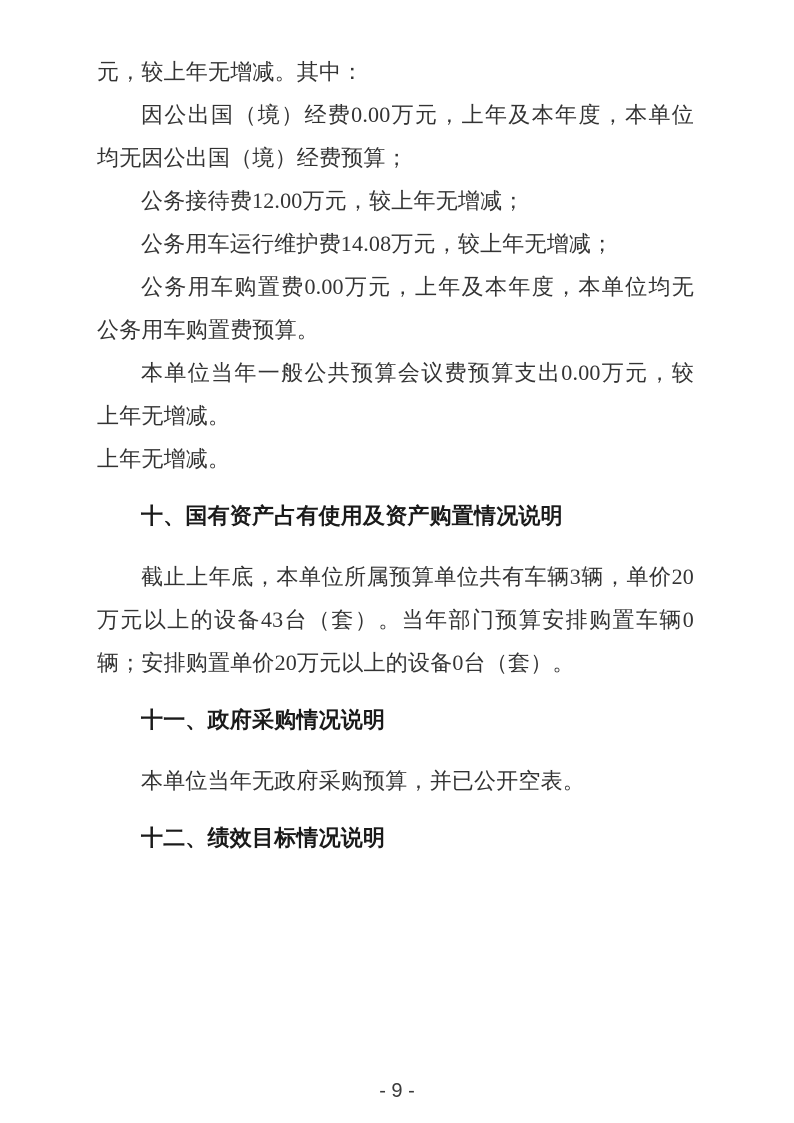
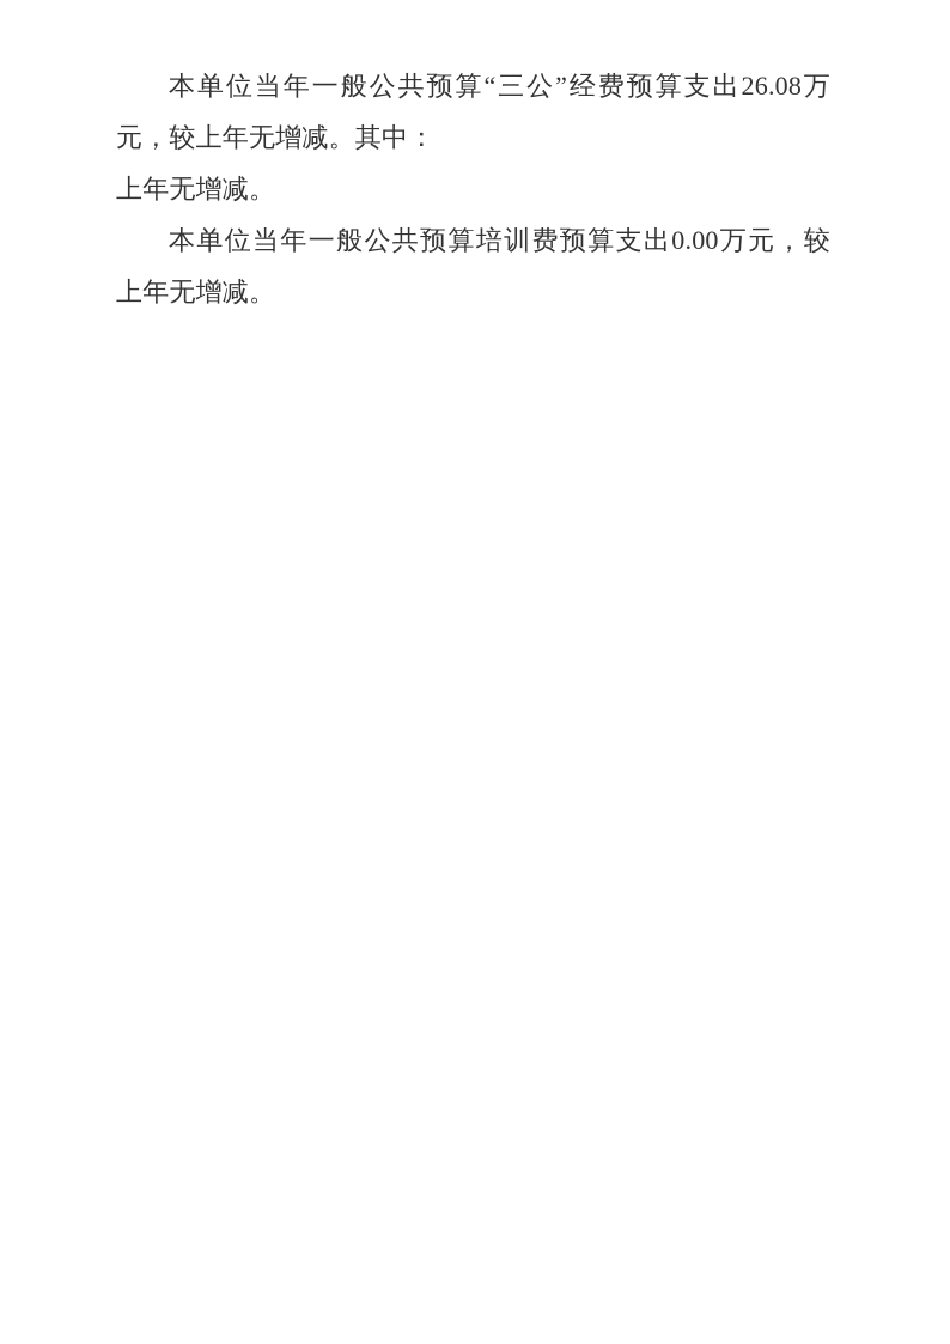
+ 本单位当年一般公共预算“三公”经费预算支出26.08万
  元，较上年无增减。其中：
- 因公出国（境）经费0.00万元，上年及本年度，本单位
- 均无因公出国（境）经费预算；
- 公务接待费12.00万元，较上年无增减；
- 公务用车运行维护费14.08万元，较上年无增减；
- 公务用车购置费0.00万元，上年及本年度，本单位均无
- 公务用车购置费预算。
- 本单位当年一般公共预算会议费预算支出0.00万元，较
  上年无增减。
+ 本单位当年一般公共预算培训费预算支出0.00万元，较
  上年无增减。
- 十、国有资产占有使用及资产购置情况说明
- 截止上年底，本单位所属预算单位共有车辆3辆，单价20
- 万元以上的设备43台（套）。当年部门预算安排购置车辆0
- 辆；安排购置单价20万元以上的设备0台（套）。
- 十一、政府采购情况说明
- 本单位当年无政府采购预算，并已公开空表。
- 十二、绩效目标情况说明
- - 9 -
